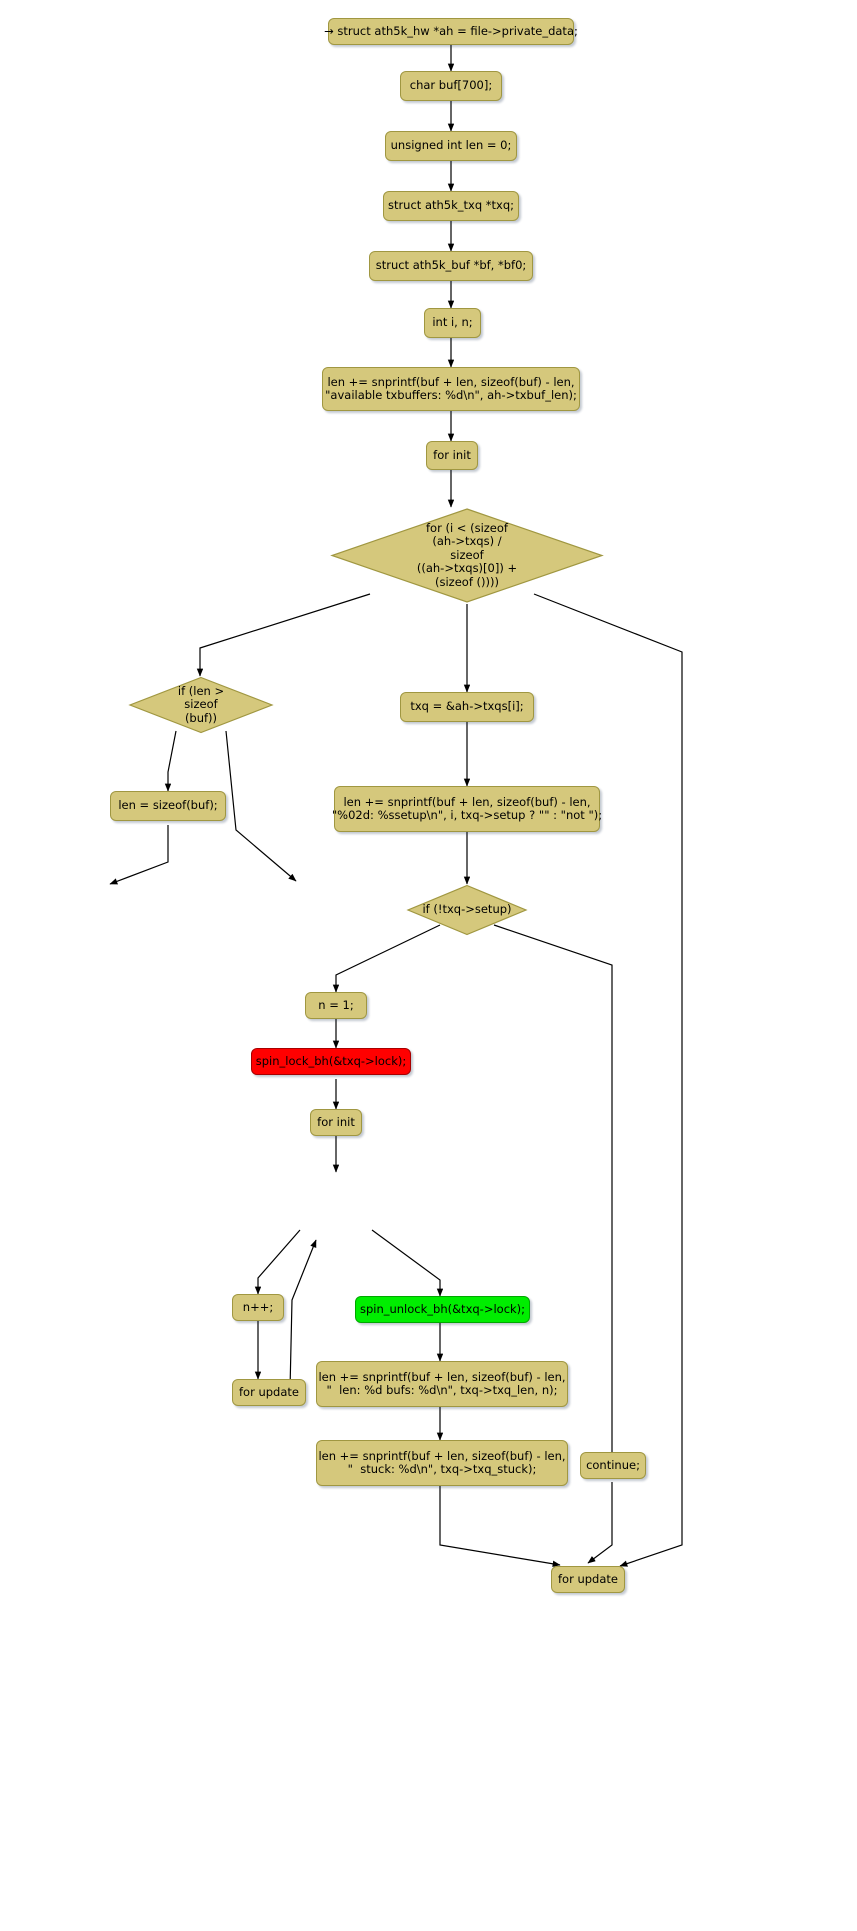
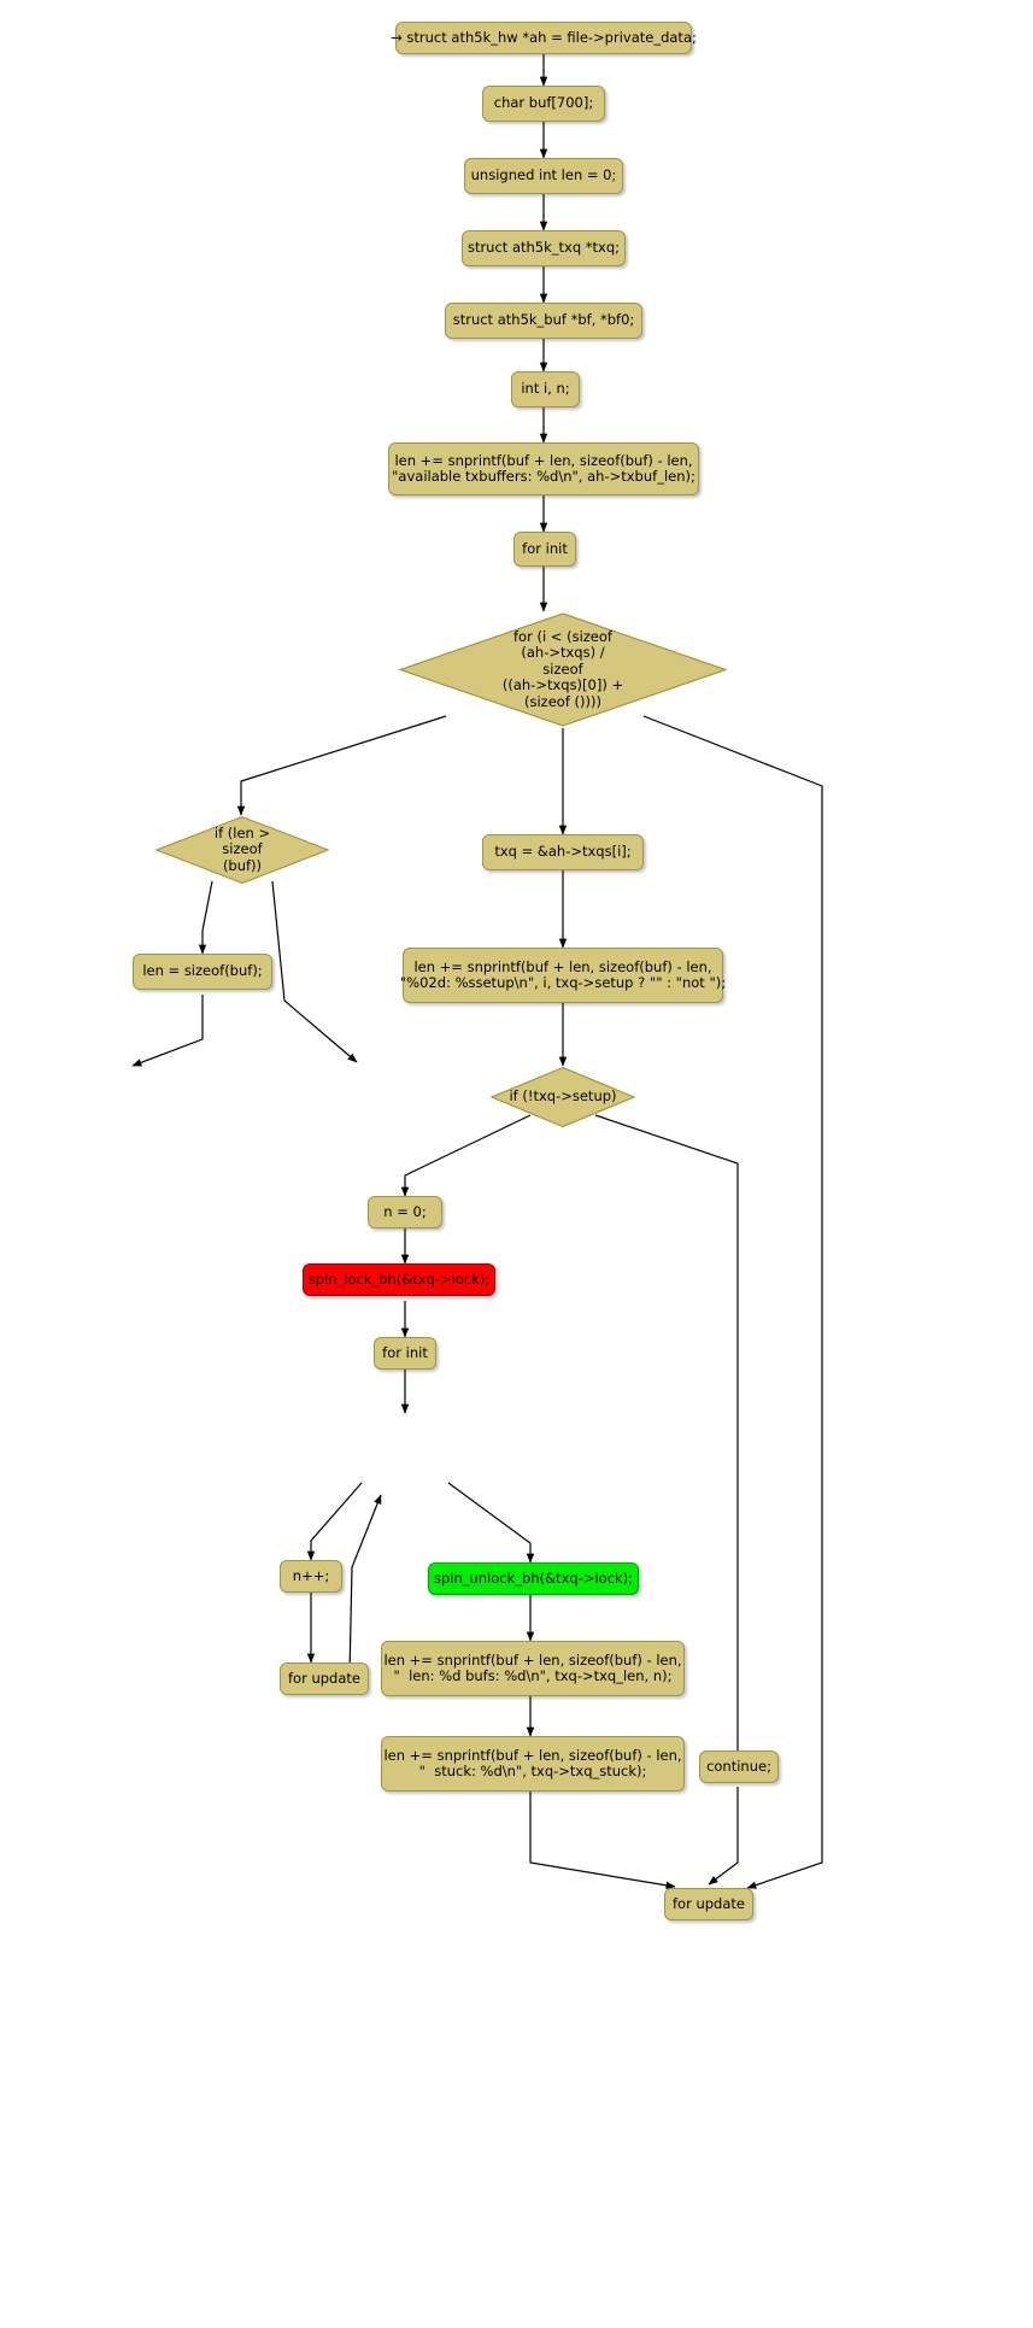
  → struct ath5k_hw *ah = file->private_data;
  char buf[700];
  unsigned int len = 0;
  struct ath5k_txq *txq;
  struct ath5k_buf *bf, *bf0;
  int i, n;
  len += snprintf(buf + len, sizeof(buf) - len,
  "available txbuffers: %d\n", ah->txbuf_len);
  for init
  for (i < (sizeof
  (ah->txqs) /
  sizeof
  ((ah->txqs)[0]) +
  (sizeof ())))
  if (len >
  sizeof
  (buf))
  txq = &ah->txqs[i];
  len = sizeof(buf);
  len += snprintf(buf + len, sizeof(buf) - len,
  "%02d: %ssetup\n", i, txq->setup ? "" : "not ");
  if (!txq->setup)
- n = 1;
+ n = 0;
  spin_lock_bh(&txq->lock);
  for init
  n++;
  spin_unlock_bh(&txq->lock);
  for update
  len += snprintf(buf + len, sizeof(buf) - len,
  " len: %d bufs: %d\n", txq->txq_len, n);
  len += snprintf(buf + len, sizeof(buf) - len,
  " stuck: %d\n", txq->txq_stuck);
  continue;
  for update
